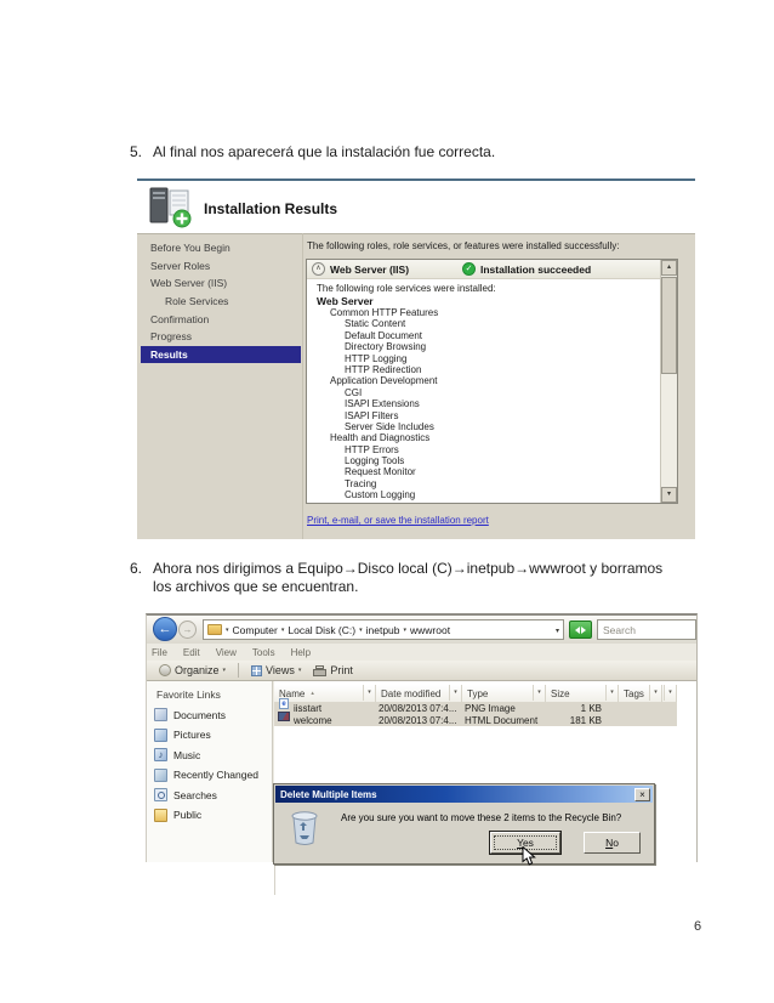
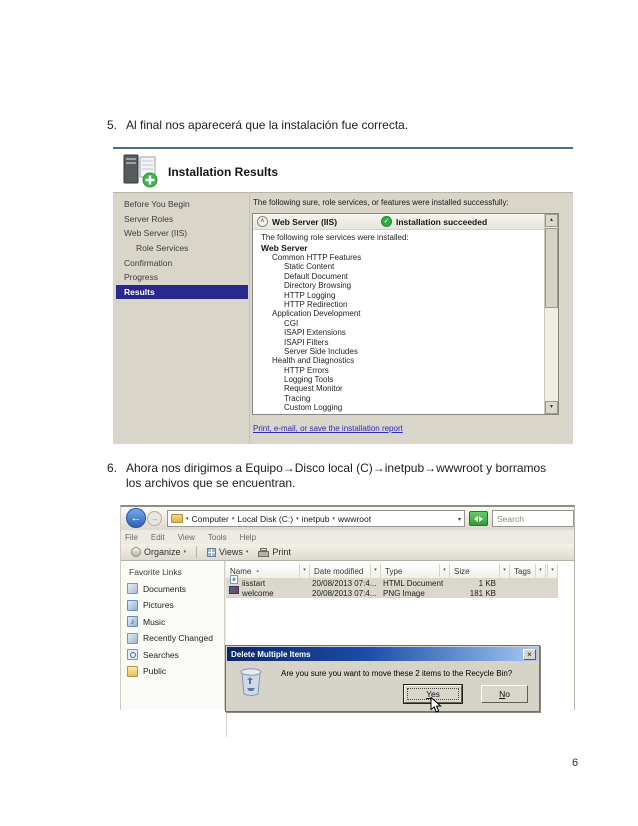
  5.
  Al final nos aparecerá que la instalación fue correcta.
  Installation Results
  Before You Begin
  Server Roles
  Web Server (IIS)
  Role Services
  Confirmation
  Progress
  Results
- The following roles, role services, or features were installed successfully:
+ The following sure, role services, or features were installed successfully:
  Web Server (IIS)
  Installation succeeded
  The following role services were installed:
  Web Server
  Common HTTP Features
  Static Content
  Default Document
  Directory Browsing
  HTTP Logging
  HTTP Redirection
  Application Development
  CGI
  ISAPI Extensions
  ISAPI Filters
  Server Side Includes
  Health and Diagnostics
  HTTP Errors
  Logging Tools
  Request Monitor
  Tracing
  Custom Logging
  Print, e-mail, or save the installation report
  6.
  Ahora nos dirigimos a Equipo→Disco local (C)→inetpub→wwwroot y borramos
  los archivos que se encuentran.
  ←
  →
  Computer
  Local Disk (C:)
  inetpub
  wwwroot
  Search
  File
  Edit
  View
  Tools
  Help
  Organize
  Views
  Print
  Favorite Links
  Documents
  Pictures
  ♪
  Music
  Recently Changed
  Searches
  Public
  Name
  Date modified
  Type
  Size
  Tags
  iisstart
  20/08/2013 07:4...
- PNG Image
+ HTML Document
  1 KB
  welcome
  20/08/2013 07:4...
- HTML Document
+ PNG Image
  181 KB
  Delete Multiple Items
  ×
  Are you sure you want to move these 2 items to the Recycle Bin?
  Yes
  No
  6
